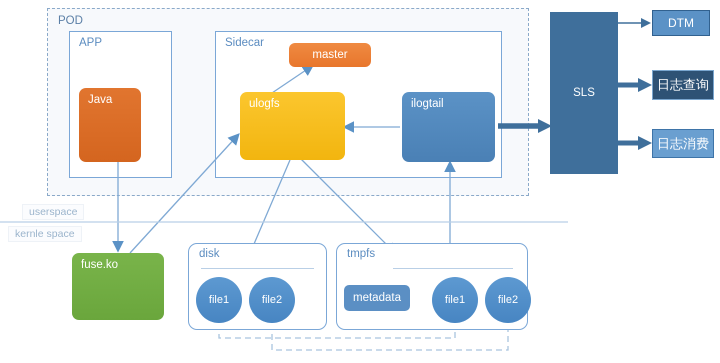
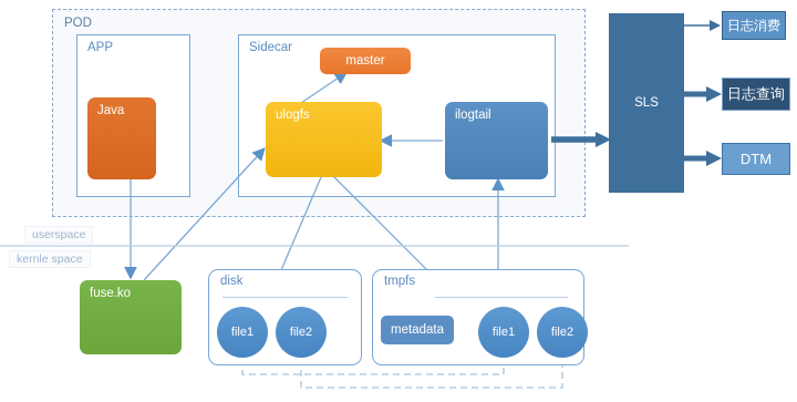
  POD
  APP
  Sidecar
  Java
  master
  ulogfs
  ilogtail
  fuse.ko
  SLS
- DTM
+ 日志消费
  日志查询
- 日志消费
+ DTM
  userspace
  kernle space
  disk
  file1
  file2
  tmpfs
  metadata
  file1
  file2
